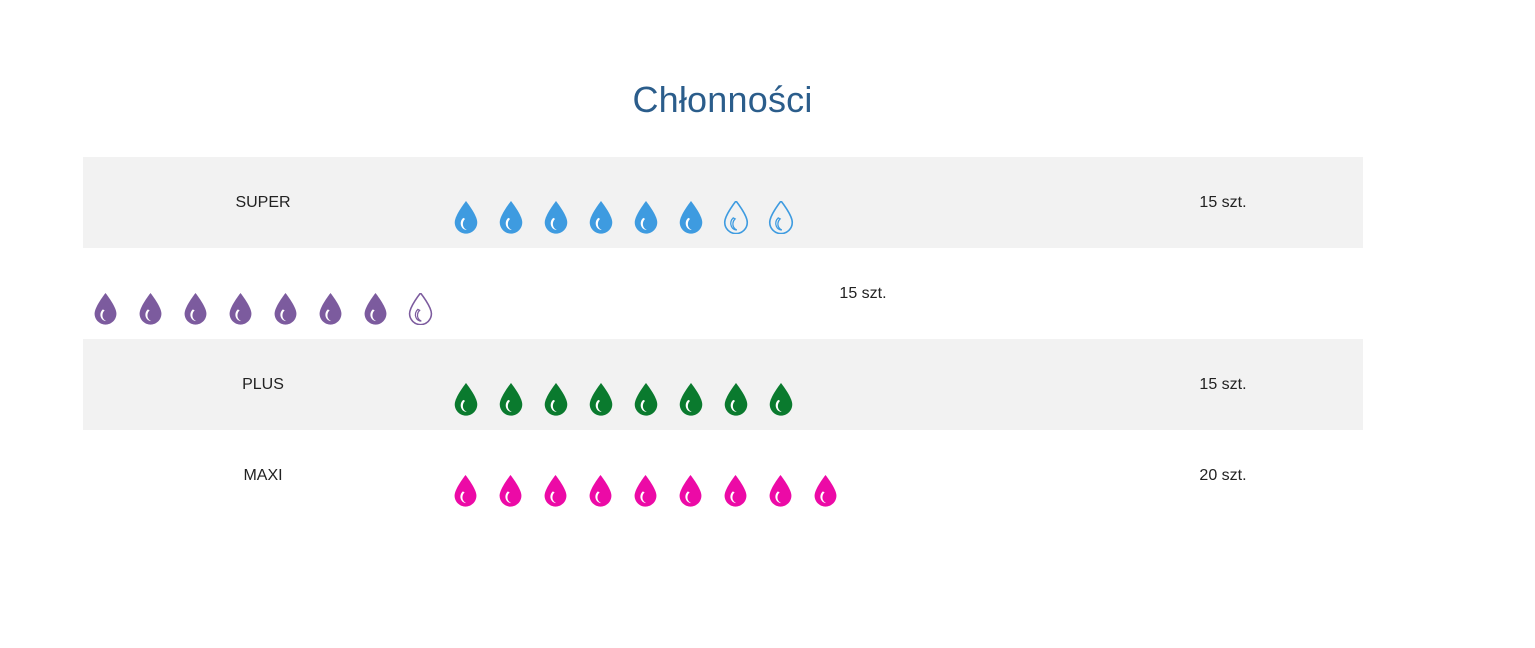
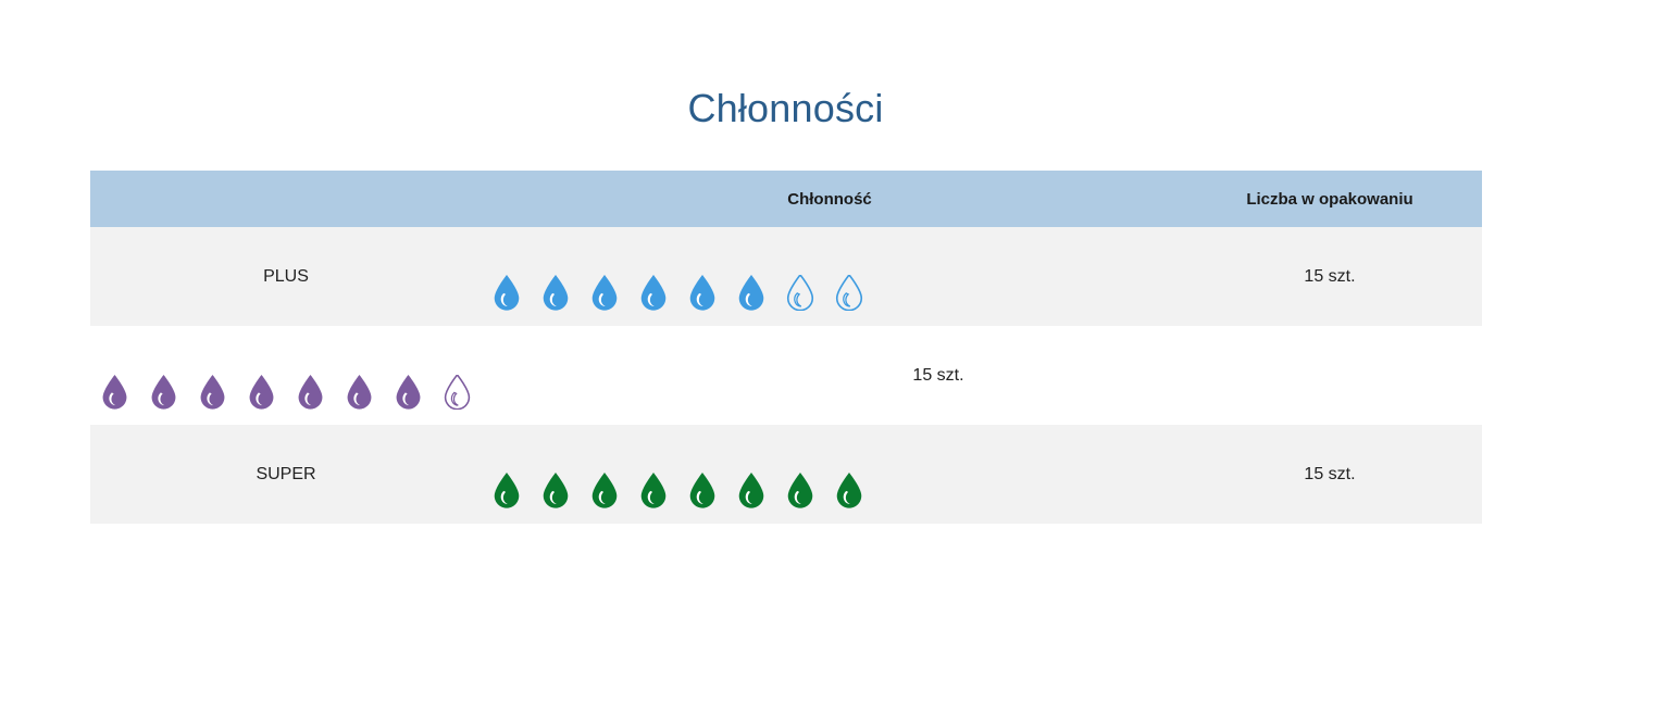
  Chłonności
+ Chłonność
+ Liczba w opakowaniu
- SUPER
+ PLUS
  15 szt.
  15 szt.
- PLUS
+ SUPER
  15 szt.
- MAXI
- 20 szt.
